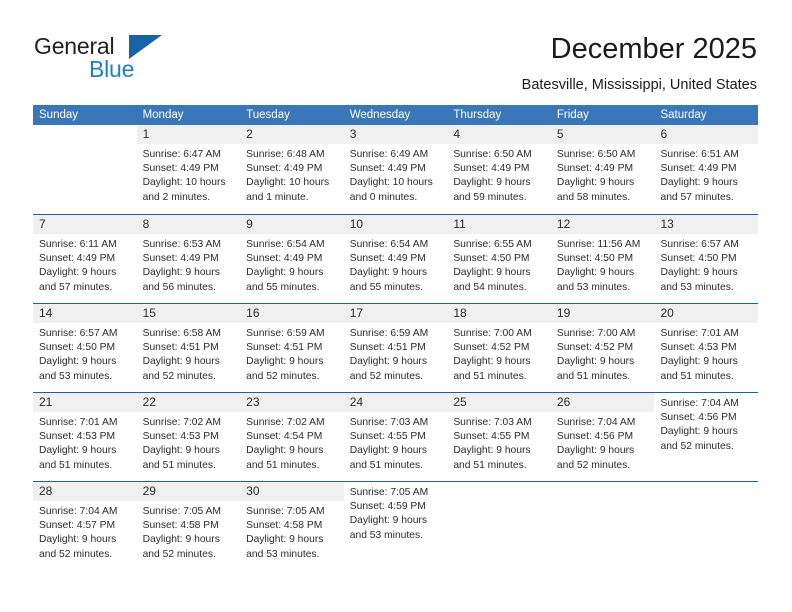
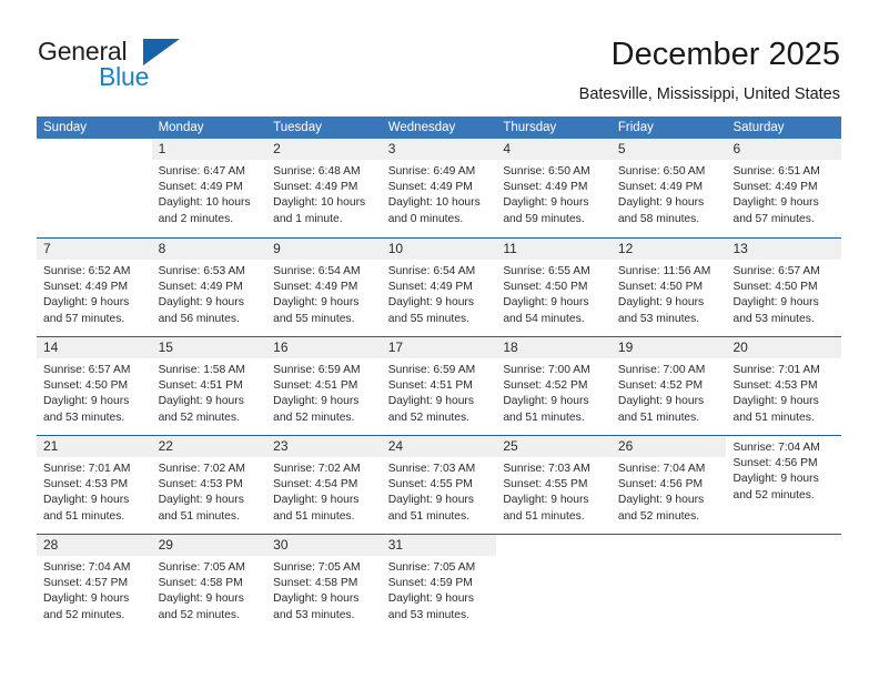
  General
  Blue
  December 2025
  Batesville, Mississippi, United States
  Sunday
  Monday
  Tuesday
  Wednesday
  Thursday
  Friday
  Saturday
  1
  Sunrise: 6:47 AM
  Sunset: 4:49 PM
  Daylight: 10 hours
  and 2 minutes.
  2
  Sunrise: 6:48 AM
  Sunset: 4:49 PM
  Daylight: 10 hours
  and 1 minute.
  3
  Sunrise: 6:49 AM
  Sunset: 4:49 PM
  Daylight: 10 hours
  and 0 minutes.
  4
  Sunrise: 6:50 AM
  Sunset: 4:49 PM
  Daylight: 9 hours
  and 59 minutes.
  5
  Sunrise: 6:50 AM
  Sunset: 4:49 PM
  Daylight: 9 hours
  and 58 minutes.
  6
  Sunrise: 6:51 AM
  Sunset: 4:49 PM
  Daylight: 9 hours
  and 57 minutes.
  7
- Sunrise: 6:11 AM
+ Sunrise: 6:52 AM
  Sunset: 4:49 PM
  Daylight: 9 hours
  and 57 minutes.
  8
  Sunrise: 6:53 AM
  Sunset: 4:49 PM
  Daylight: 9 hours
  and 56 minutes.
  9
  Sunrise: 6:54 AM
  Sunset: 4:49 PM
  Daylight: 9 hours
  and 55 minutes.
  10
  Sunrise: 6:54 AM
  Sunset: 4:49 PM
  Daylight: 9 hours
  and 55 minutes.
  11
  Sunrise: 6:55 AM
  Sunset: 4:50 PM
  Daylight: 9 hours
  and 54 minutes.
  12
  Sunrise: 11:56 AM
  Sunset: 4:50 PM
  Daylight: 9 hours
  and 53 minutes.
  13
  Sunrise: 6:57 AM
  Sunset: 4:50 PM
  Daylight: 9 hours
  and 53 minutes.
  14
  Sunrise: 6:57 AM
  Sunset: 4:50 PM
  Daylight: 9 hours
  and 53 minutes.
  15
- Sunrise: 6:58 AM
+ Sunrise: 1:58 AM
  Sunset: 4:51 PM
  Daylight: 9 hours
  and 52 minutes.
  16
  Sunrise: 6:59 AM
  Sunset: 4:51 PM
  Daylight: 9 hours
  and 52 minutes.
  17
  Sunrise: 6:59 AM
  Sunset: 4:51 PM
  Daylight: 9 hours
  and 52 minutes.
  18
  Sunrise: 7:00 AM
  Sunset: 4:52 PM
  Daylight: 9 hours
  and 51 minutes.
  19
  Sunrise: 7:00 AM
  Sunset: 4:52 PM
  Daylight: 9 hours
  and 51 minutes.
  20
  Sunrise: 7:01 AM
  Sunset: 4:53 PM
  Daylight: 9 hours
  and 51 minutes.
  21
  Sunrise: 7:01 AM
  Sunset: 4:53 PM
  Daylight: 9 hours
  and 51 minutes.
  22
  Sunrise: 7:02 AM
  Sunset: 4:53 PM
  Daylight: 9 hours
  and 51 minutes.
  23
  Sunrise: 7:02 AM
  Sunset: 4:54 PM
  Daylight: 9 hours
  and 51 minutes.
  24
  Sunrise: 7:03 AM
  Sunset: 4:55 PM
  Daylight: 9 hours
  and 51 minutes.
  25
  Sunrise: 7:03 AM
  Sunset: 4:55 PM
  Daylight: 9 hours
  and 51 minutes.
  26
  Sunrise: 7:04 AM
  Sunset: 4:56 PM
  Daylight: 9 hours
  and 52 minutes.
  Sunrise: 7:04 AM
  Sunset: 4:56 PM
  Daylight: 9 hours
  and 52 minutes.
  28
  Sunrise: 7:04 AM
  Sunset: 4:57 PM
  Daylight: 9 hours
  and 52 minutes.
  29
  Sunrise: 7:05 AM
  Sunset: 4:58 PM
  Daylight: 9 hours
  and 52 minutes.
  30
  Sunrise: 7:05 AM
  Sunset: 4:58 PM
  Daylight: 9 hours
  and 53 minutes.
+ 31
  Sunrise: 7:05 AM
  Sunset: 4:59 PM
  Daylight: 9 hours
  and 53 minutes.
